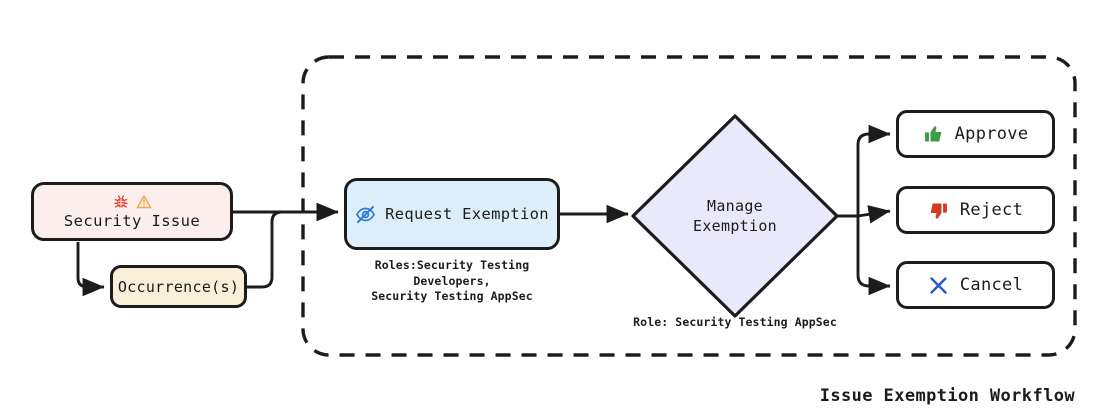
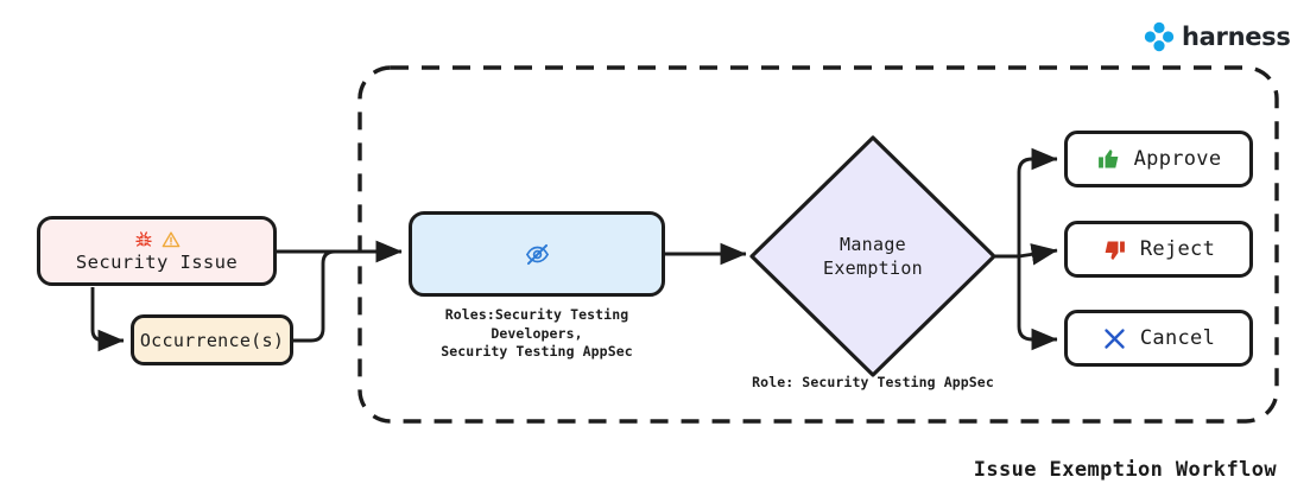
+ harness
  Security Issue
  Occurrence(s)
- Request Exemption
  Roles:Security Testing Developers,
  Security Testing AppSec
  Manage
  Exemption
  Role: Security Testing AppSec
  Approve
  Reject
  Cancel
  Issue Exemption Workflow
